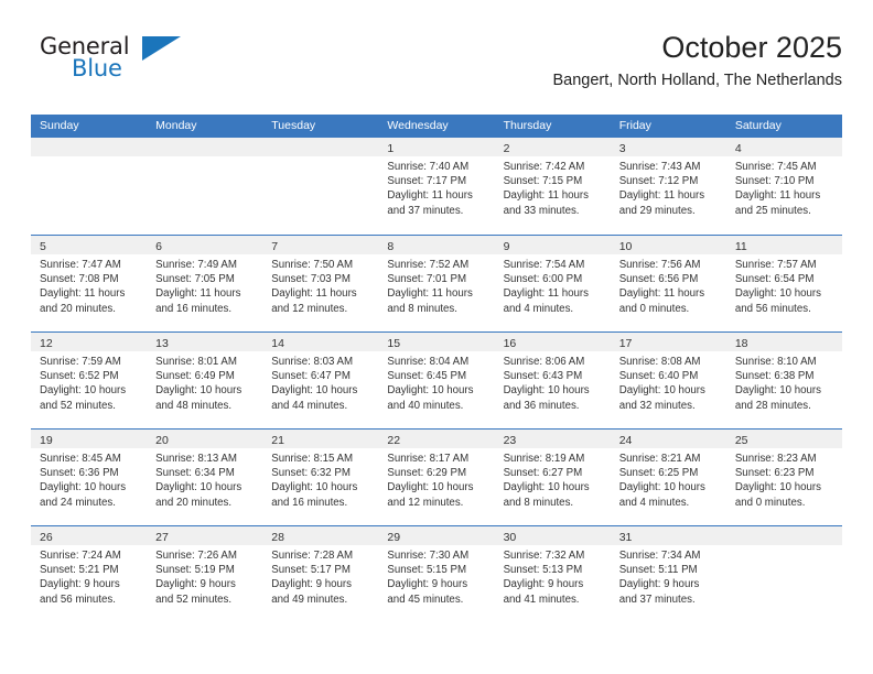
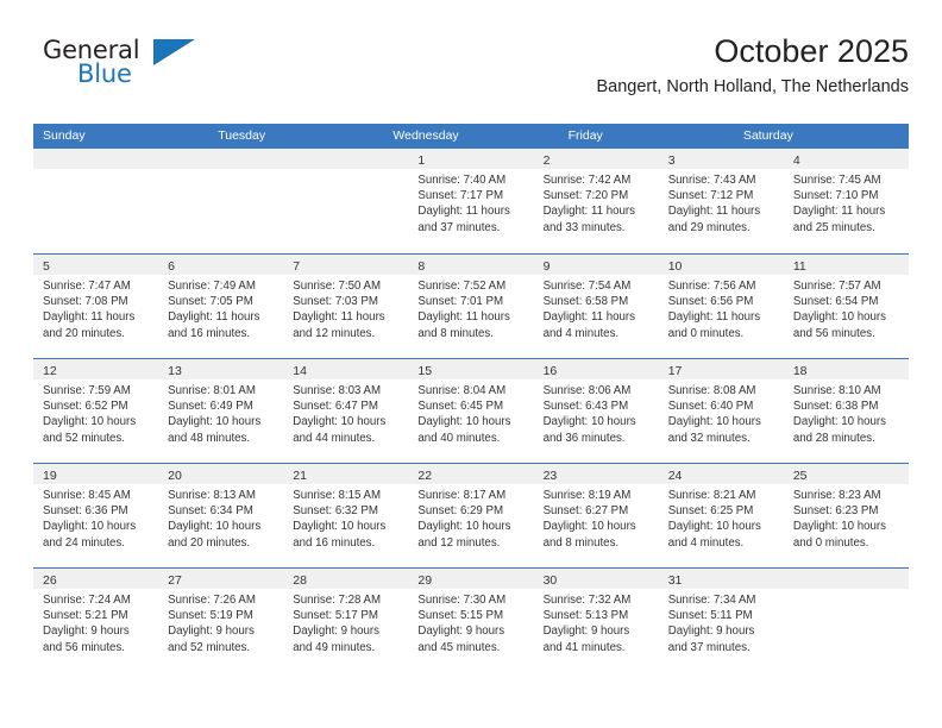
  General
  Blue
  October 2025
  Bangert, North Holland, The Netherlands
  Sunday
- Monday
  Tuesday
  Wednesday
- Thursday
  Friday
  Saturday
  1
  Sunrise: 7:40 AM
  Sunset: 7:17 PM
  Daylight: 11 hours
  and 37 minutes.
  2
  Sunrise: 7:42 AM
- Sunset: 7:15 PM
+ Sunset: 7:20 PM
  Daylight: 11 hours
  and 33 minutes.
  3
  Sunrise: 7:43 AM
  Sunset: 7:12 PM
  Daylight: 11 hours
  and 29 minutes.
  4
  Sunrise: 7:45 AM
  Sunset: 7:10 PM
  Daylight: 11 hours
  and 25 minutes.
  5
  Sunrise: 7:47 AM
  Sunset: 7:08 PM
  Daylight: 11 hours
  and 20 minutes.
  6
  Sunrise: 7:49 AM
  Sunset: 7:05 PM
  Daylight: 11 hours
  and 16 minutes.
  7
  Sunrise: 7:50 AM
  Sunset: 7:03 PM
  Daylight: 11 hours
  and 12 minutes.
  8
  Sunrise: 7:52 AM
  Sunset: 7:01 PM
  Daylight: 11 hours
  and 8 minutes.
  9
  Sunrise: 7:54 AM
- Sunset: 6:00 PM
+ Sunset: 6:58 PM
  Daylight: 11 hours
  and 4 minutes.
  10
  Sunrise: 7:56 AM
  Sunset: 6:56 PM
  Daylight: 11 hours
  and 0 minutes.
  11
  Sunrise: 7:57 AM
  Sunset: 6:54 PM
  Daylight: 10 hours
  and 56 minutes.
  12
  Sunrise: 7:59 AM
  Sunset: 6:52 PM
  Daylight: 10 hours
  and 52 minutes.
  13
  Sunrise: 8:01 AM
  Sunset: 6:49 PM
  Daylight: 10 hours
  and 48 minutes.
  14
  Sunrise: 8:03 AM
  Sunset: 6:47 PM
  Daylight: 10 hours
  and 44 minutes.
  15
  Sunrise: 8:04 AM
  Sunset: 6:45 PM
  Daylight: 10 hours
  and 40 minutes.
  16
  Sunrise: 8:06 AM
  Sunset: 6:43 PM
  Daylight: 10 hours
  and 36 minutes.
  17
  Sunrise: 8:08 AM
  Sunset: 6:40 PM
  Daylight: 10 hours
  and 32 minutes.
  18
  Sunrise: 8:10 AM
  Sunset: 6:38 PM
  Daylight: 10 hours
  and 28 minutes.
  19
  Sunrise: 8:45 AM
  Sunset: 6:36 PM
  Daylight: 10 hours
  and 24 minutes.
  20
  Sunrise: 8:13 AM
  Sunset: 6:34 PM
  Daylight: 10 hours
  and 20 minutes.
  21
  Sunrise: 8:15 AM
  Sunset: 6:32 PM
  Daylight: 10 hours
  and 16 minutes.
  22
  Sunrise: 8:17 AM
  Sunset: 6:29 PM
  Daylight: 10 hours
  and 12 minutes.
  23
  Sunrise: 8:19 AM
  Sunset: 6:27 PM
  Daylight: 10 hours
  and 8 minutes.
  24
  Sunrise: 8:21 AM
  Sunset: 6:25 PM
  Daylight: 10 hours
  and 4 minutes.
  25
  Sunrise: 8:23 AM
  Sunset: 6:23 PM
  Daylight: 10 hours
  and 0 minutes.
  26
  Sunrise: 7:24 AM
  Sunset: 5:21 PM
  Daylight: 9 hours
  and 56 minutes.
  27
  Sunrise: 7:26 AM
  Sunset: 5:19 PM
  Daylight: 9 hours
  and 52 minutes.
  28
  Sunrise: 7:28 AM
  Sunset: 5:17 PM
  Daylight: 9 hours
  and 49 minutes.
  29
  Sunrise: 7:30 AM
  Sunset: 5:15 PM
  Daylight: 9 hours
  and 45 minutes.
  30
  Sunrise: 7:32 AM
  Sunset: 5:13 PM
  Daylight: 9 hours
  and 41 minutes.
  31
  Sunrise: 7:34 AM
  Sunset: 5:11 PM
  Daylight: 9 hours
  and 37 minutes.
